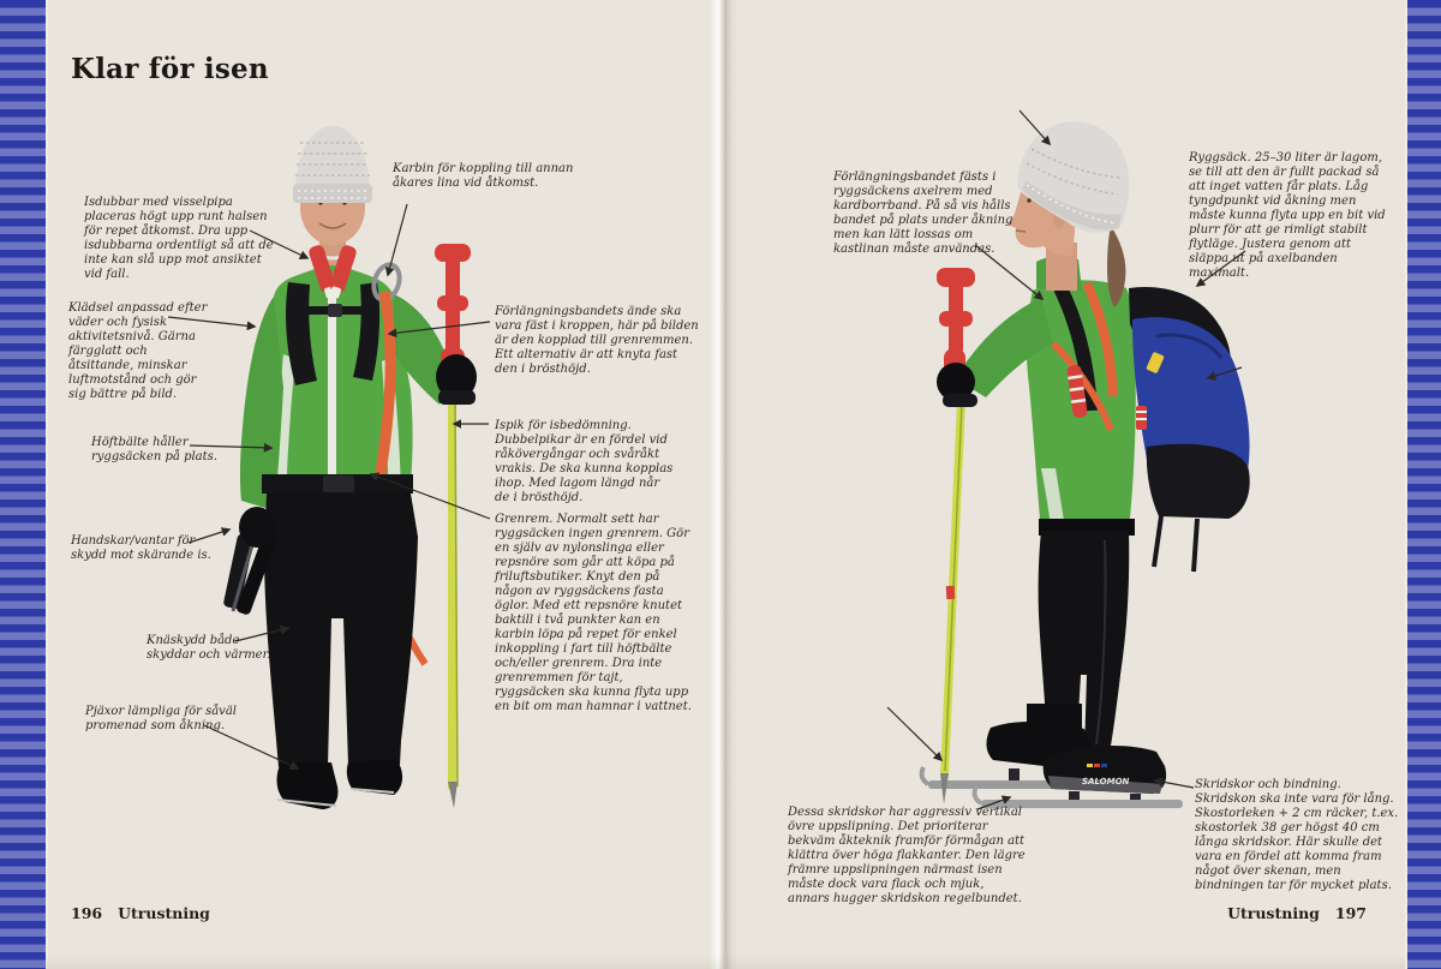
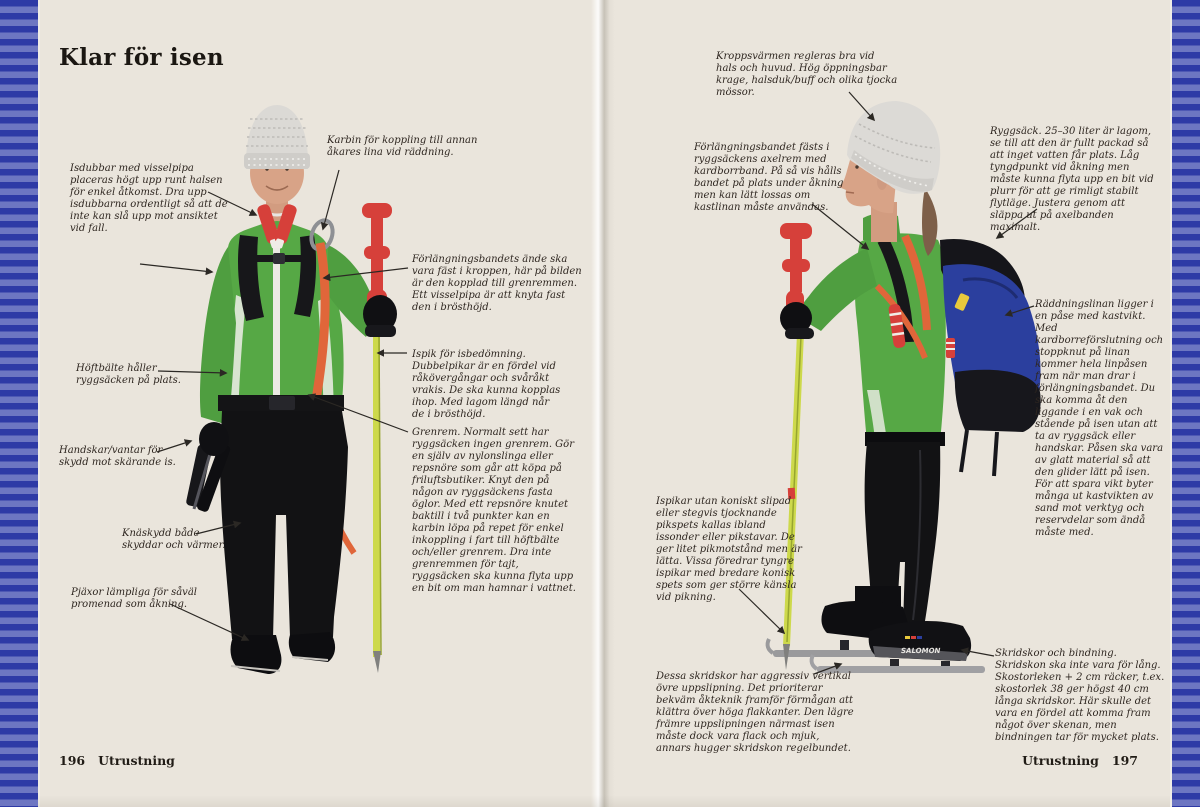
  Klar för isen
  SALOMON
- Isdubbar med visselpipa placeras högt upp runt halsen för repet åtkomst. Dra upp isdubbarna ordentligt så att de inte kan slå upp mot ansiktet vid fall.
+ Isdubbar med visselpipa placeras högt upp runt halsen för enkel åtkomst. Dra upp isdubbarna ordentligt så att de inte kan slå upp mot ansiktet vid fall.
- Klädsel anpassad efter väder och fysisk aktivitetsnivå. Gärna färgglatt och åtsittande, minskar luftmotstånd och gör sig bättre på bild.
  Höftbälte håller ryggsäcken på plats.
  Handskar/vantar för skydd mot skärande is.
  Knäskydd både skyddar och värmer.
  Pjäxor lämpliga för såväl promenad som åkning.
- Karbin för koppling till annan åkares lina vid åtkomst.
+ Karbin för koppling till annan åkares lina vid räddning.
- Förlängningsbandets ände ska vara fäst i kroppen, här på bilden är den kopplad till grenremmen. Ett alternativ är att knyta fast den i brösthöjd.
+ Förlängningsbandets ände ska vara fäst i kroppen, här på bilden är den kopplad till grenremmen. Ett visselpipa är att knyta fast den i brösthöjd.
  Ispik för isbedömning. Dubbelpikar är en fördel vid råkövergångar och svåråkt vrakis. De ska kunna kopplas ihop. Med lagom längd når de i brösthöjd.
  Grenrem. Normalt sett har ryggsäcken ingen grenrem. Gör en själv av nylonslinga eller repsnöre som går att köpa på friluftsbutiker. Knyt den på någon av ryggsäckens fasta öglor. Med ett repsnöre knutet baktill i två punkter kan en karbin löpa på repet för enkel inkoppling i fart till höftbälte och/eller grenrem. Dra inte grenremmen för tajt, ryggsäcken ska kunna flyta upp en bit om man hamnar i vattnet.
+ Kroppsvärmen regleras bra vid hals och huvud. Hög öppningsbar krage, halsduk/buff och olika tjocka mössor.
  Förlängningsbandet fästs i ryggsäckens axelrem med kardborrband. På så vis hålls bandet på plats under åkning men kan lätt lossas om kastlinan måste användas.
  Ryggsäck. 25–30 liter är lagom, se till att den är fullt packad så att inget vatten får plats. Låg tyngdpunkt vid åkning men måste kunna flyta upp en bit vid plurr för att ge rimligt stabilt flytläge. Justera genom att släppa ut på axelbanden maximalt.
+ Räddningslinan ligger i en påse med kastvikt. Med kardborreförslutning och stoppknut på linan kommer hela linpåsen fram när man drar i förlängningsbandet. Du ska komma åt den liggande i en vak och stående på isen utan att ta av ryggsäck eller handskar. Påsen ska vara av glatt material så att den glider lätt på isen. För att spara vikt byter många ut kastvikten av sand mot verktyg och reservdelar som ändå måste med.
+ Ispikar utan koniskt slipad eller stegvis tjocknande pikspets kallas ibland issonder eller pikstavar. De ger litet pikmotstånd men är lätta. Vissa föredrar tyngre ispikar med bredare konisk spets som ger större känsla vid pikning.
  Dessa skridskor har aggressiv vertikal övre uppslipning. Det prioriterar bekväm åkteknik framför förmågan att klättra över höga flakkanter. Den lägre främre uppslipningen närmast isen måste dock vara flack och mjuk, annars hugger skridskon regelbundet.
  Skridskor och bindning. Skridskon ska inte vara för lång. Skostorleken + 2 cm räcker, t.ex. skostorlek 38 ger högst 40 cm långa skridskor. Här skulle det vara en fördel att komma fram något över skenan, men bindningen tar för mycket plats.
  196 Utrustning
  Utrustning 197
